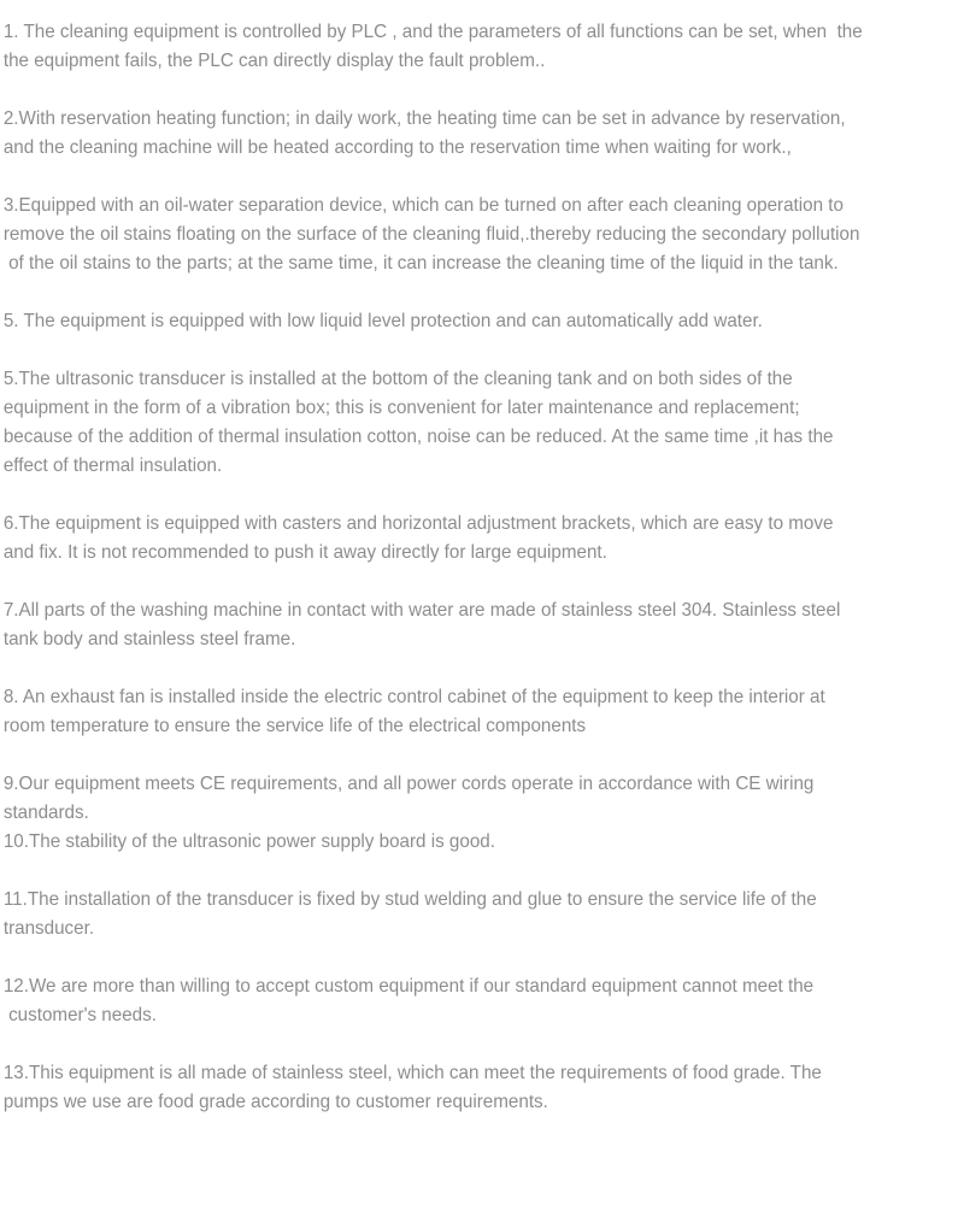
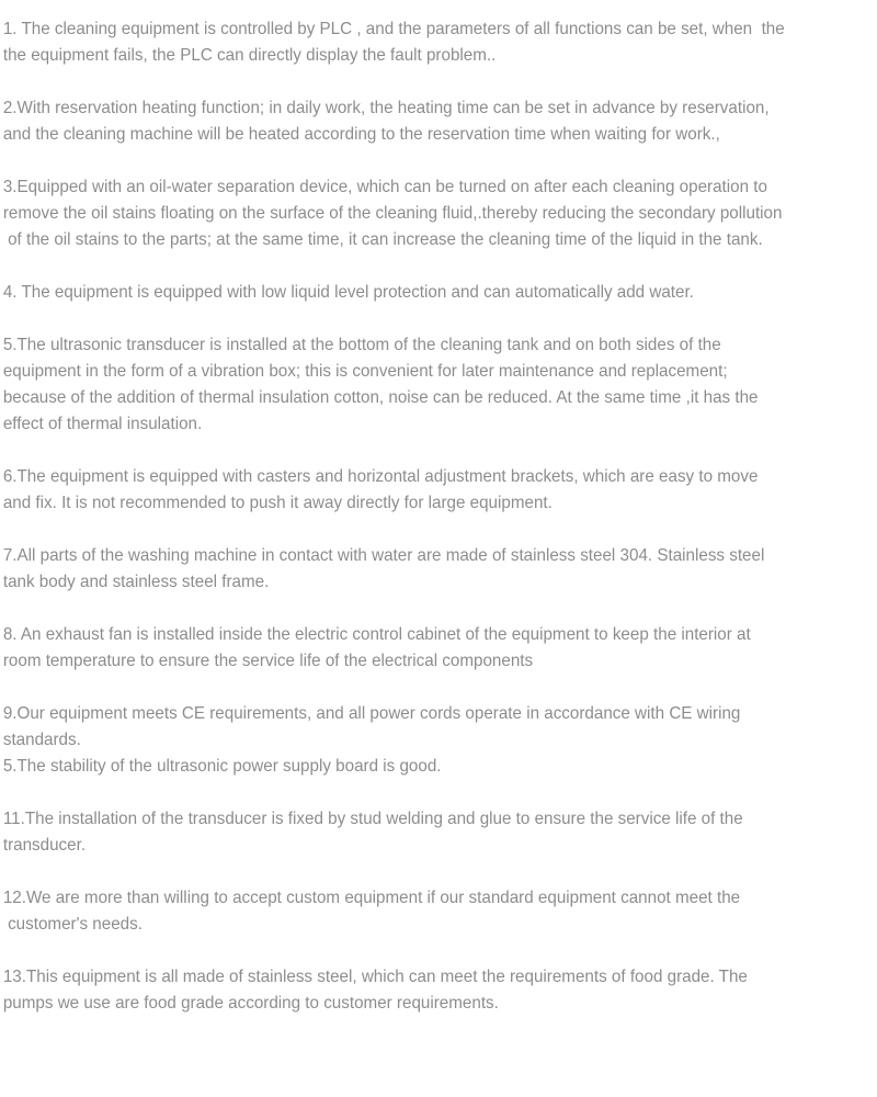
  1. The cleaning equipment is controlled by PLC , and the parameters of all functions can be set, when the
  the equipment fails, the PLC can directly display the fault problem..
  2.With reservation heating function; in daily work, the heating time can be set in advance by reservation,
  and the cleaning machine will be heated according to the reservation time when waiting for work.,
  3.Equipped with an oil-water separation device, which can be turned on after each cleaning operation to
  remove the oil stains floating on the surface of the cleaning fluid,.thereby reducing the secondary pollution
  of the oil stains to the parts; at the same time, it can increase the cleaning time of the liquid in the tank.
- 5. The equipment is equipped with low liquid level protection and can automatically add water.
+ 4. The equipment is equipped with low liquid level protection and can automatically add water.
  5.The ultrasonic transducer is installed at the bottom of the cleaning tank and on both sides of the
  equipment in the form of a vibration box; this is convenient for later maintenance and replacement;
  because of the addition of thermal insulation cotton, noise can be reduced. At the same time ,it has the
  effect of thermal insulation.
  6.The equipment is equipped with casters and horizontal adjustment brackets, which are easy to move
  and fix. It is not recommended to push it away directly for large equipment.
  7.All parts of the washing machine in contact with water are made of stainless steel 304. Stainless steel
  tank body and stainless steel frame.
  8. An exhaust fan is installed inside the electric control cabinet of the equipment to keep the interior at
  room temperature to ensure the service life of the electrical components
  9.Our equipment meets CE requirements, and all power cords operate in accordance with CE wiring
  standards.
- 10.The stability of the ultrasonic power supply board is good.
+ 5.The stability of the ultrasonic power supply board is good.
  11.The installation of the transducer is fixed by stud welding and glue to ensure the service life of the
  transducer.
  12.We are more than willing to accept custom equipment if our standard equipment cannot meet the
  customer's needs.
  13.This equipment is all made of stainless steel, which can meet the requirements of food grade. The
  pumps we use are food grade according to customer requirements.
